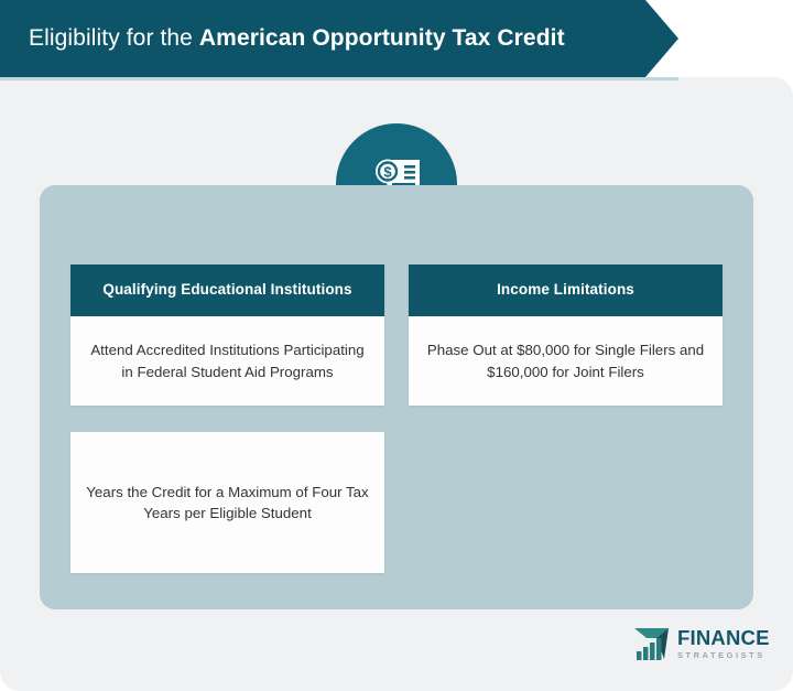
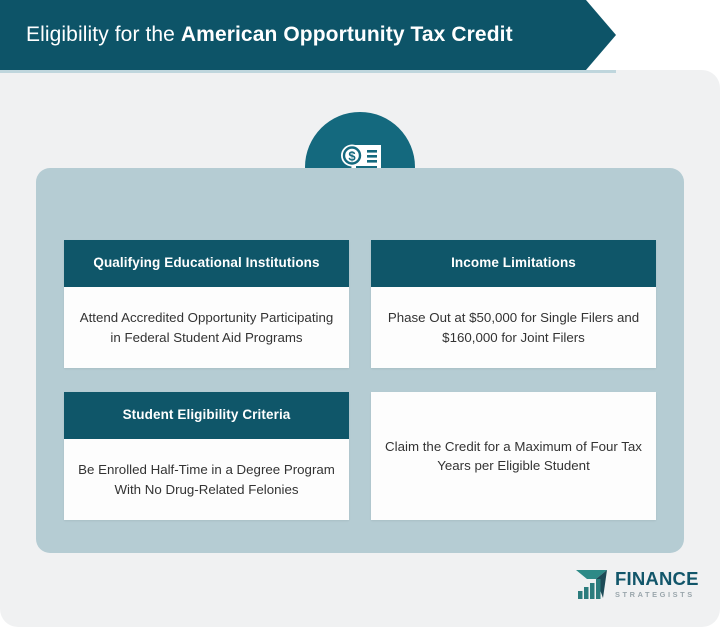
  Eligibility for the American Opportunity Tax Credit
  $
  Qualifying Educational Institutions
- Attend Accredited Institutions Participating in Federal Student Aid Programs
+ Attend Accredited Opportunity Participating in Federal Student Aid Programs
  Income Limitations
- Phase Out at $80,000 for Single Filers and $160,000 for Joint Filers
+ Phase Out at $50,000 for Single Filers and $160,000 for Joint Filers
+ Student Eligibility Criteria
+ Be Enrolled Half-Time in a Degree Program With No Drug-Related Felonies
- Years the Credit for a Maximum of Four Tax Years per Eligible Student
+ Claim the Credit for a Maximum of Four Tax Years per Eligible Student
  FINANCE
  STRATEGISTS
